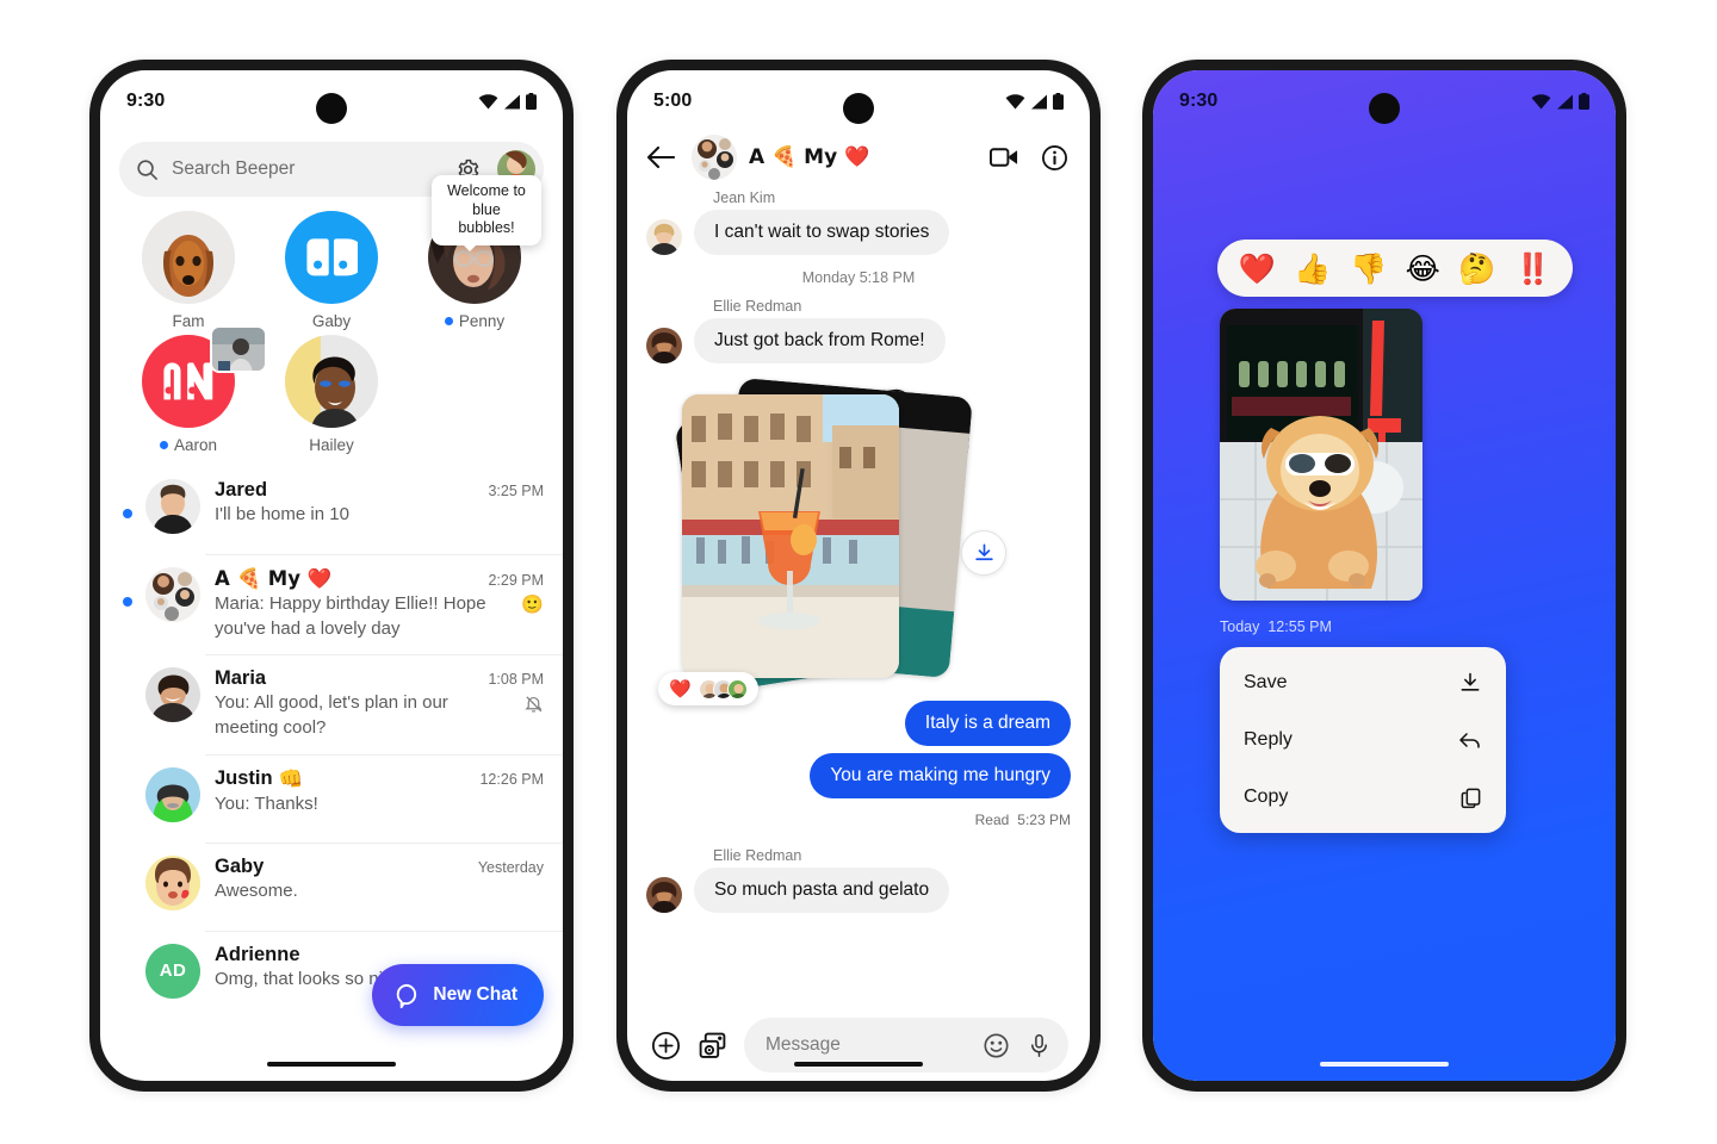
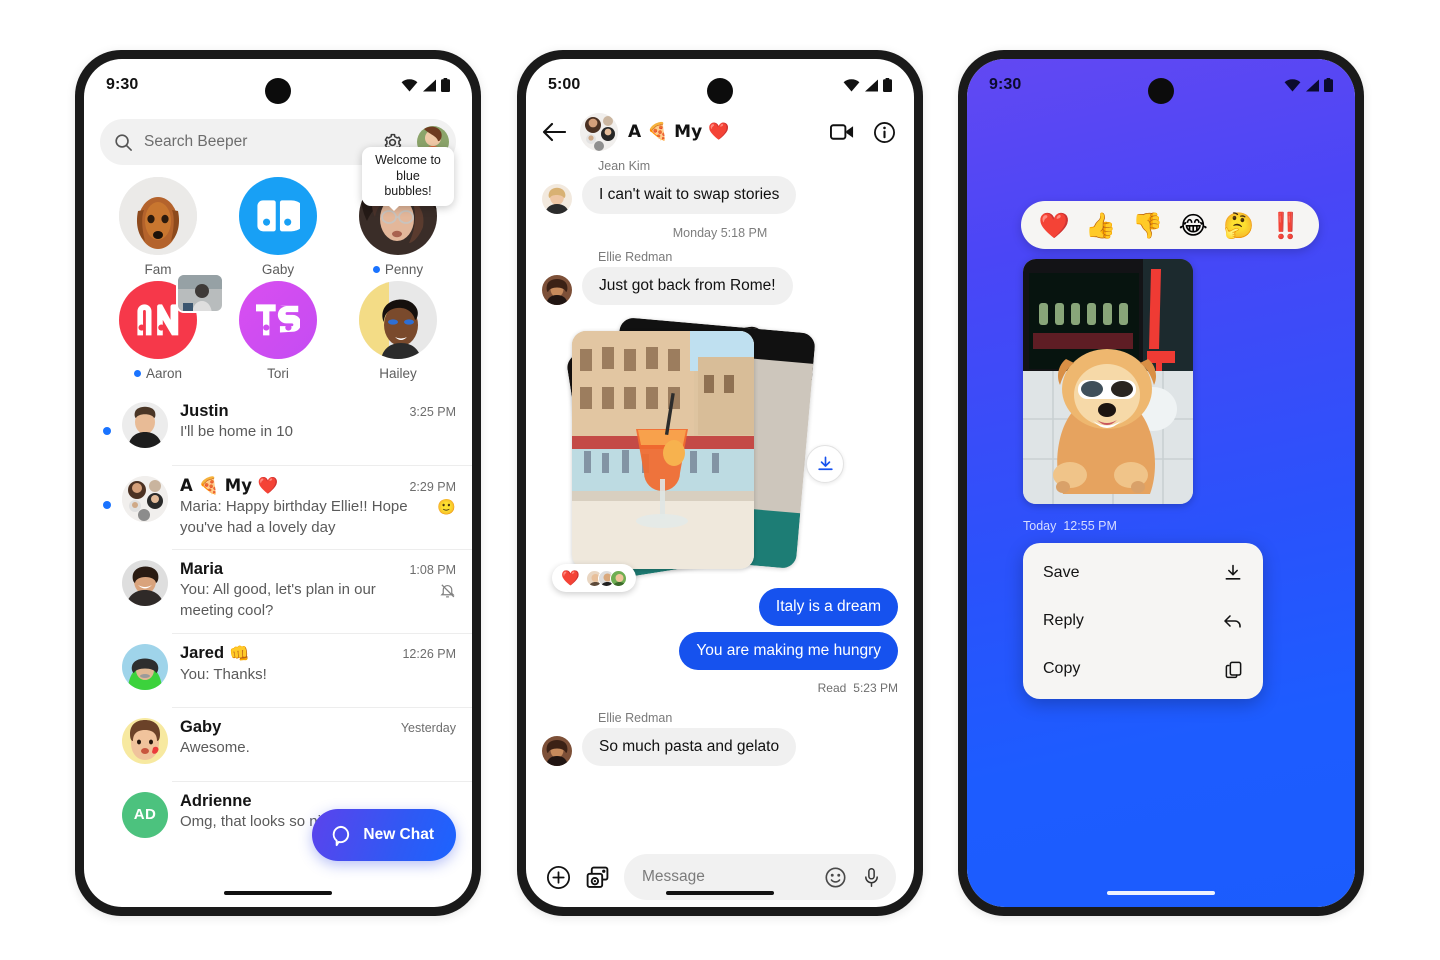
  9:30
  Search Beeper
  Fam
  Gaby
  Welcome to blue bubbles!
  Penny
  Aaron
+ Tori
  Hailey
- Jared
+ Justin
  3:25 PM
  I'll be home in 10
  A 🍕 My ❤️
  2:29 PM
  Maria: Happy birthday Ellie!! Hope you've had a lovely day
  🙂
  Maria
  1:08 PM
  You: All good, let's plan in our meeting cool?
- Justin
+ Jared
  👊
  12:26 PM
  You: Thanks!
  Gaby
  Yesterday
  Awesome.
  AD
  Adrienne
  Omg, that looks so n
  New Chat
  5:00
  A 🍕 My ❤️
  Jean Kim
  I can't wait to swap stories
  Monday 5:18 PM
  Ellie Redman
  Just got back from Rome!
  ❤️
  Italy is a dream
  You are making me hungry
  Read
  5:23 PM
  Ellie Redman
  So much pasta and gelato
  Message
  9:30
  ❤️
  👍
  👎
  😂
  🤔
  ‼️
  Today
  12:55 PM
  Save
  Reply
  Copy
